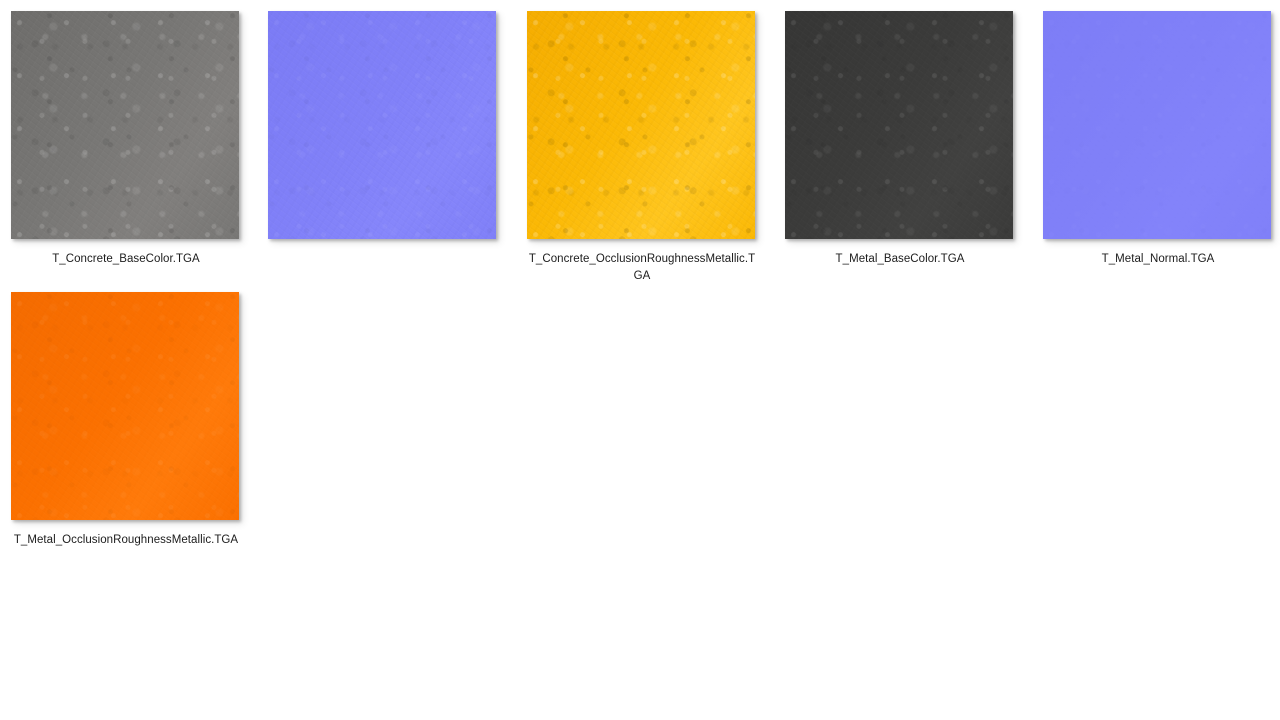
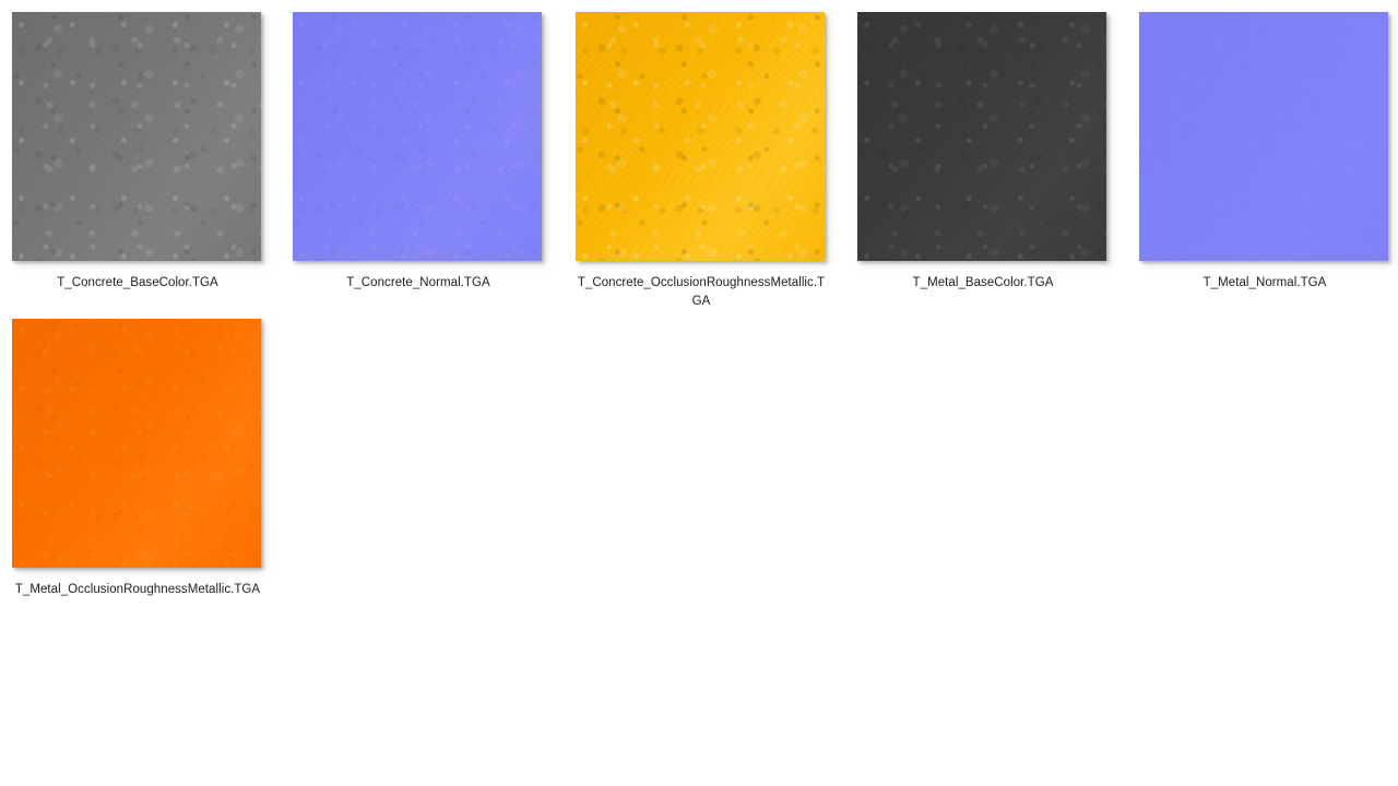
  T_Concrete_BaseColor.TGA
+ T_Concrete_Normal.TGA
  T_Concrete_OcclusionRoughnessMetallic.TGA
  T_Metal_BaseColor.TGA
  T_Metal_Normal.TGA
  T_Metal_OcclusionRoughnessMetallic.TGA
